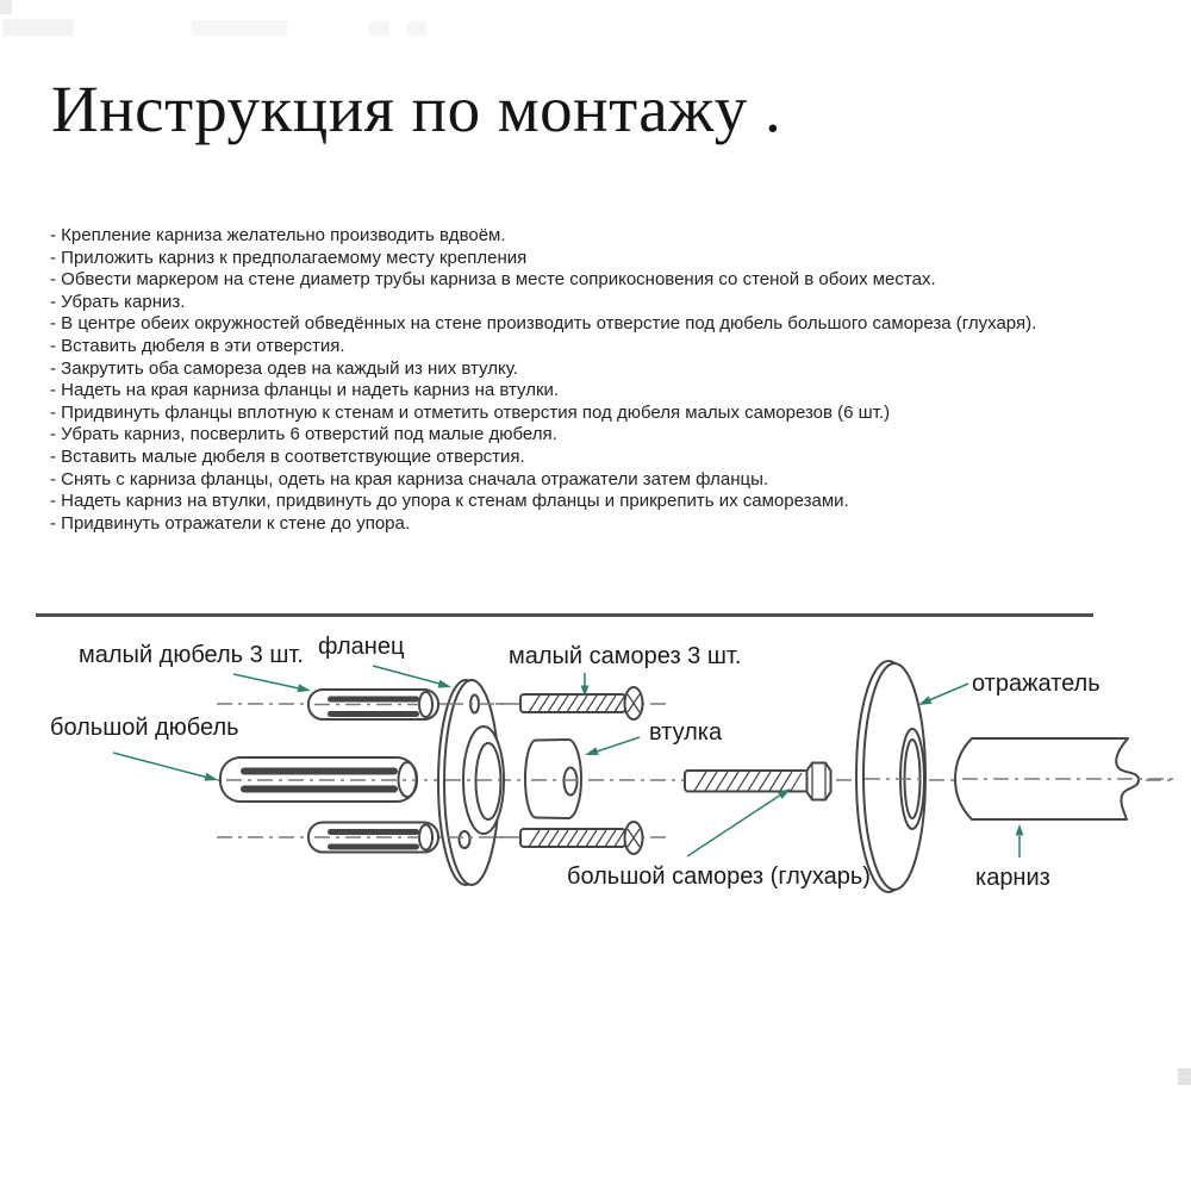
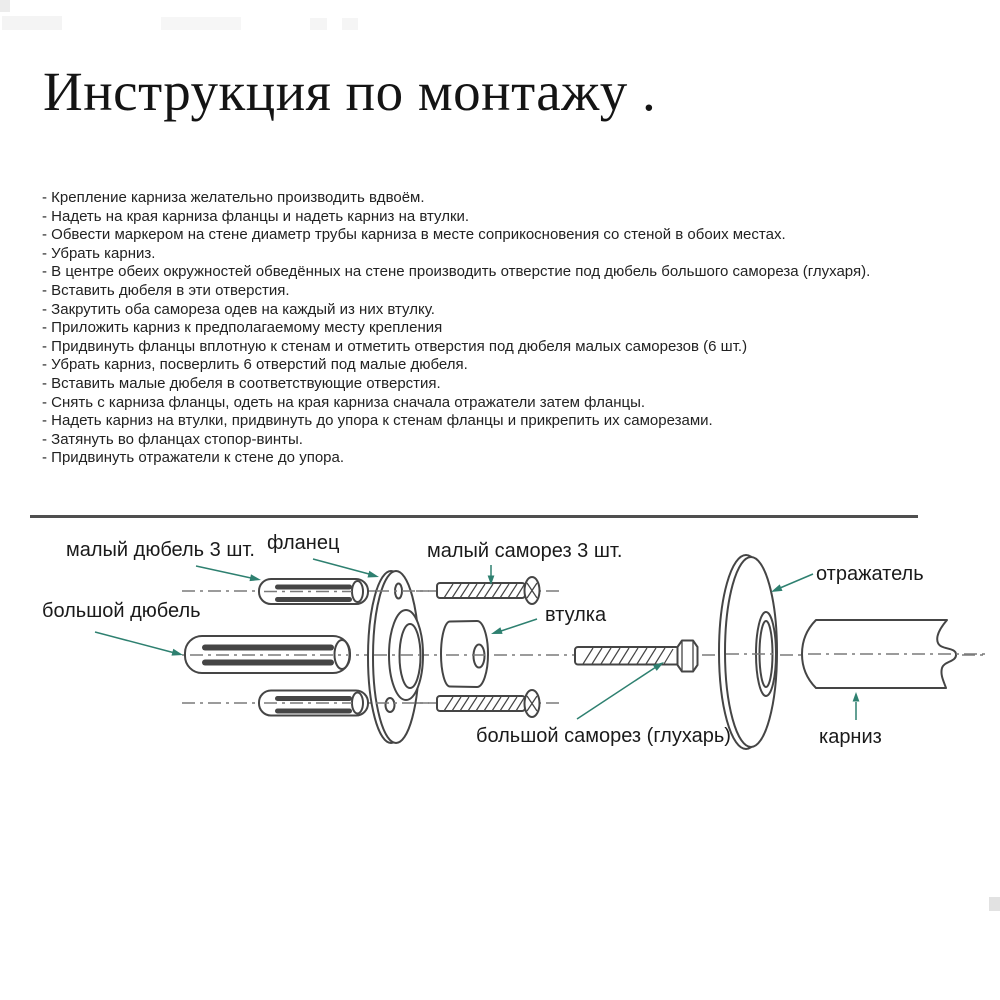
  Инструкция по монтажу .
  - Крепление карниза желательно производить вдвоём.
- - Приложить карниз к предполагаемому месту крепления
+ - Надеть на края карниза фланцы и надеть карниз на втулки.
  - Обвести маркером на стене диаметр трубы карниза в месте соприкосновения со стеной в обоих местах.
  - Убрать карниз.
  - В центре обеих окружностей обведённых на стене производить отверстие под дюбель большого самореза (глухаря).
  - Вставить дюбеля в эти отверстия.
  - Закрутить оба самореза одев на каждый из них втулку.
- - Надеть на края карниза фланцы и надеть карниз на втулки.
+ - Приложить карниз к предполагаемому месту крепления
  - Придвинуть фланцы вплотную к стенам и отметить отверстия под дюбеля малых саморезов (6 шт.)
  - Убрать карниз, посверлить 6 отверстий под малые дюбеля.
  - Вставить малые дюбеля в соответствующие отверстия.
  - Снять с карниза фланцы, одеть на края карниза сначала отражатели затем фланцы.
  - Надеть карниз на втулки, придвинуть до упора к стенам фланцы и прикрепить их саморезами.
+ - Затянуть во фланцах стопор-винты.
  - Придвинуть отражатели к стене до упора.
  малый дюбель 3 шт.
  фланец
  малый саморез 3 шт.
  отражатель
  большой дюбель
  втулка
  большой саморез (глухарь)
  карниз
